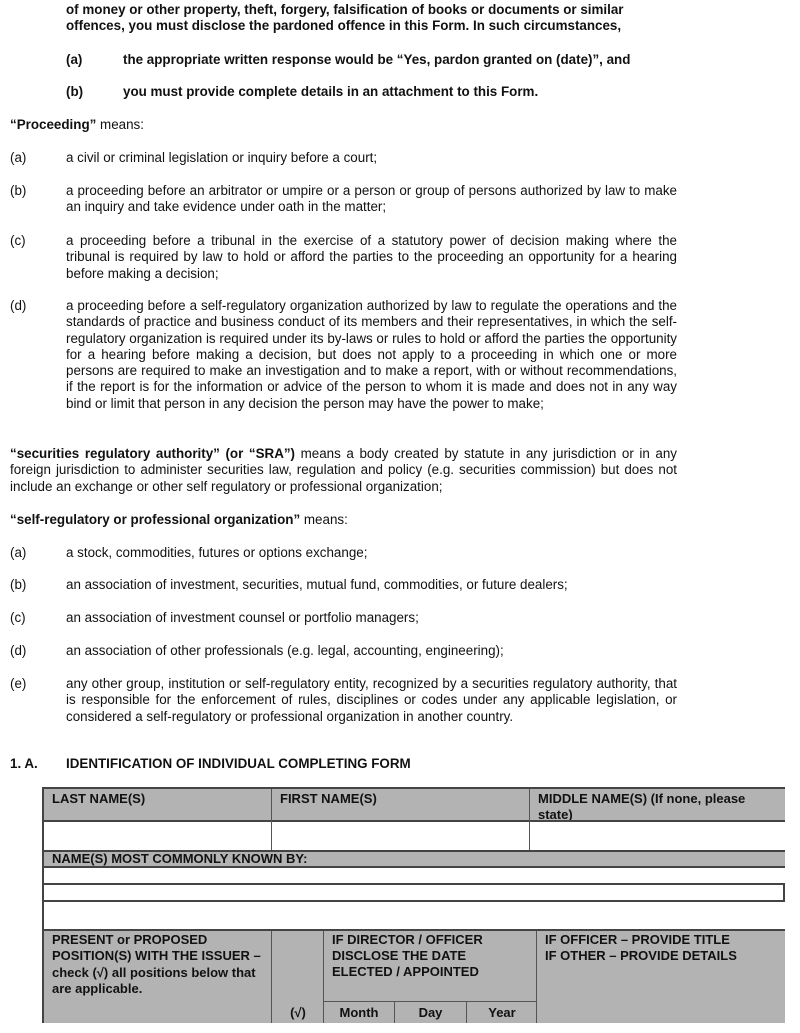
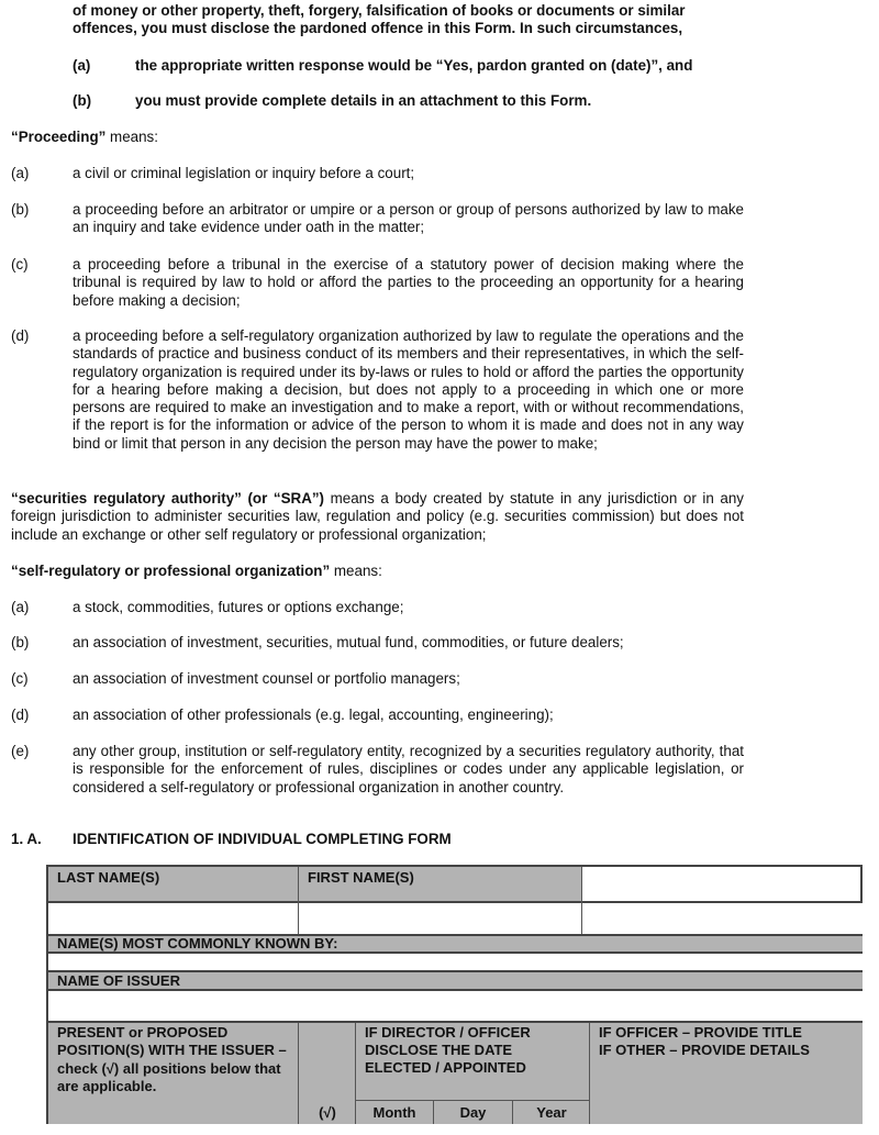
  of money or other property, theft, forgery, falsification of books or documents or similar
  offences, you must disclose the pardoned offence in this Form. In such circumstances,
  (a)
  the appropriate written response would be “Yes, pardon granted on (date)”, and
  (b)
  you must provide complete details in an attachment to this Form.
  “Proceeding” means:
  (a)
  a civil or criminal legislation or inquiry before a court;
  (b)
  a proceeding before an arbitrator or umpire or a person or group of persons authorized by law to make an inquiry and take evidence under oath in the matter;
  (c)
  a proceeding before a tribunal in the exercise of a statutory power of decision making where the tribunal is required by law to hold or afford the parties to the proceeding an opportunity for a hearing before making a decision;
  (d)
  a proceeding before a self-regulatory organization authorized by law to regulate the operations and the standards of practice and business conduct of its members and their representatives, in which the self-regulatory organization is required under its by-laws or rules to hold or afford the parties the opportunity for a hearing before making a decision, but does not apply to a proceeding in which one or more persons are required to make an investigation and to make a report, with or without recommendations, if the report is for the information or advice of the person to whom it is made and does not in any way bind or limit that person in any decision the person may have the power to make;
  “securities regulatory authority” (or “SRA”) means a body created by statute in any jurisdiction or in any foreign jurisdiction to administer securities law, regulation and policy (e.g. securities commission) but does not include an exchange or other self regulatory or professional organization;
  “self-regulatory or professional organization” means:
  (a)
  a stock, commodities, futures or options exchange;
  (b)
  an association of investment, securities, mutual fund, commodities, or future dealers;
  (c)
  an association of investment counsel or portfolio managers;
  (d)
  an association of other professionals (e.g. legal, accounting, engineering);
  (e)
  any other group, institution or self-regulatory entity, recognized by a securities regulatory authority, that is responsible for the enforcement of rules, disciplines or codes under any applicable legislation, or considered a self-regulatory or professional organization in another country.
  1. A.
  IDENTIFICATION OF INDIVIDUAL COMPLETING FORM
  LAST NAME(S)
  FIRST NAME(S)
- MIDDLE NAME(S) (If none, please state)
  NAME(S) MOST COMMONLY KNOWN BY:
+ NAME OF ISSUER
  PRESENT or PROPOSED POSITION(S) WITH THE ISSUER – check (√) all positions below that are applicable.
  (√)
  IF DIRECTOR / OFFICER DISCLOSE THE DATE ELECTED / APPOINTED
  Month
  Day
  Year
  IF OFFICER – PROVIDE TITLE
  IF OTHER – PROVIDE DETAILS
